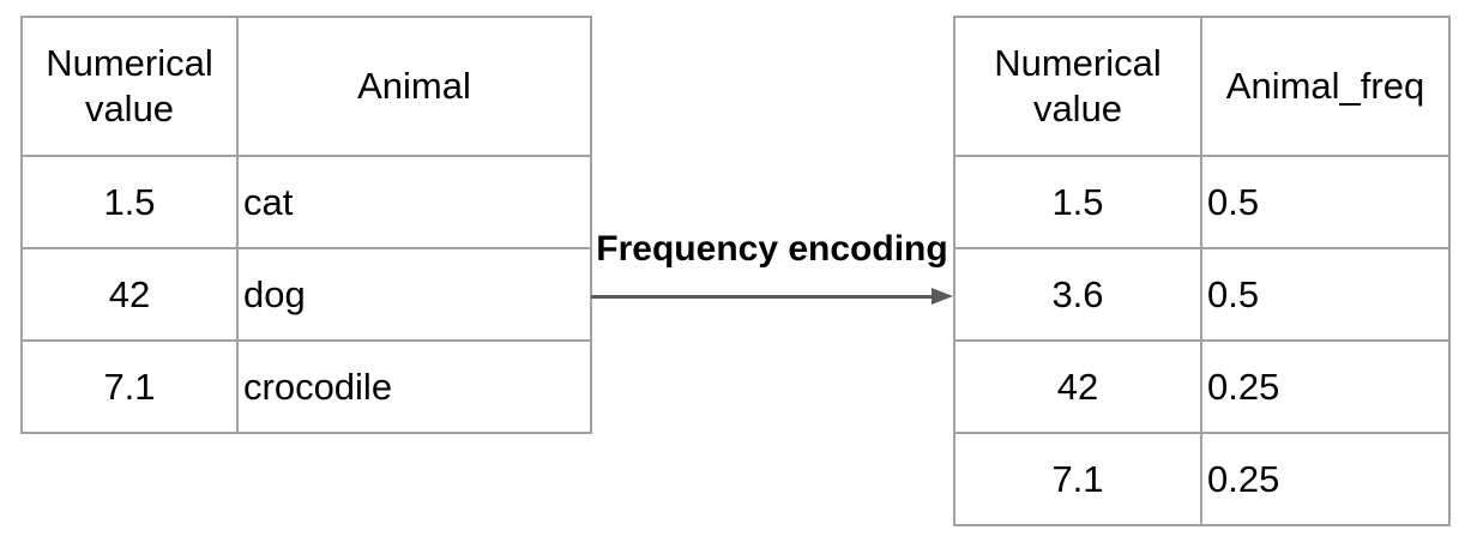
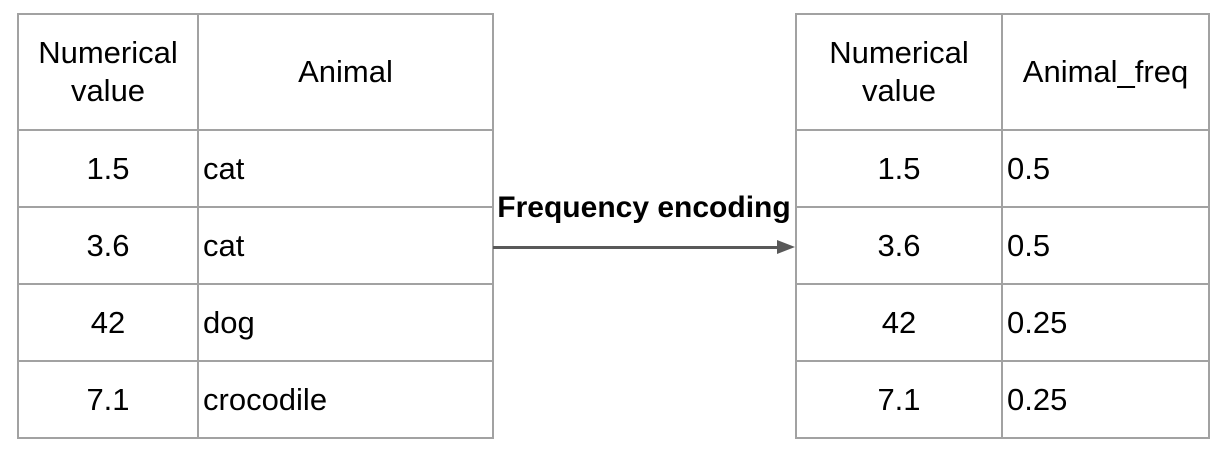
  Numerical value	Animal
  1.5	cat
+ 3.6	cat
  42	dog
  7.1	crocodile
  Frequency encoding
  Numerical value	Animal_freq
  1.5	0.5
  3.6	0.5
  42	0.25
  7.1	0.25
